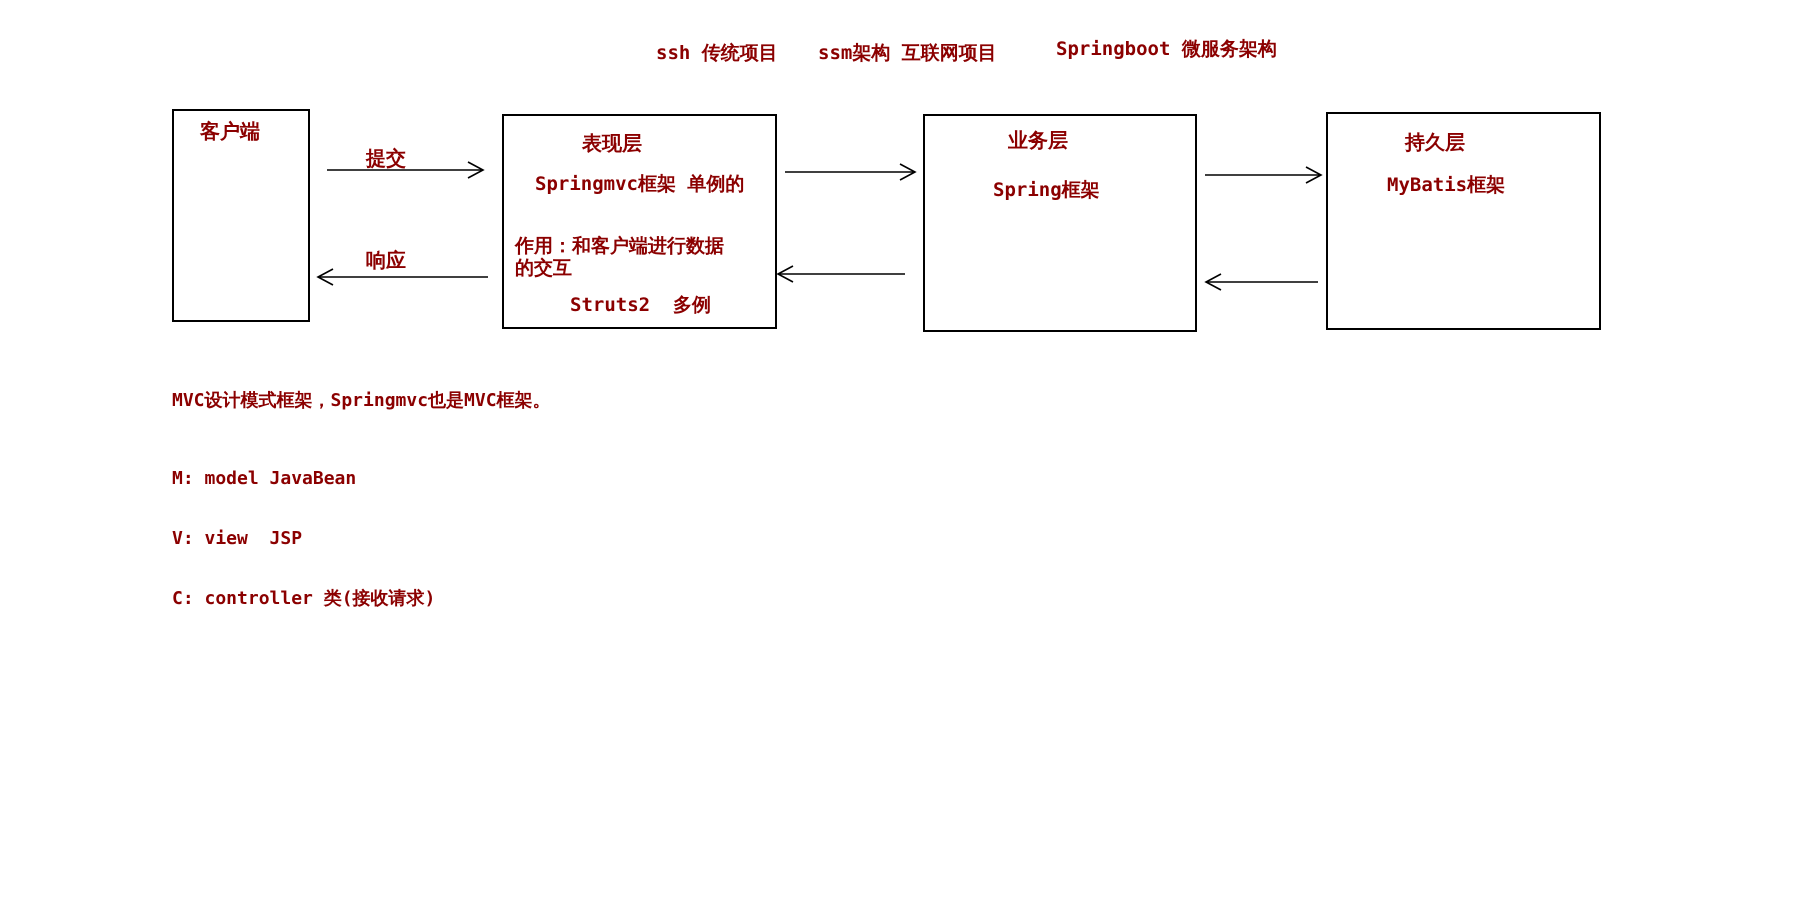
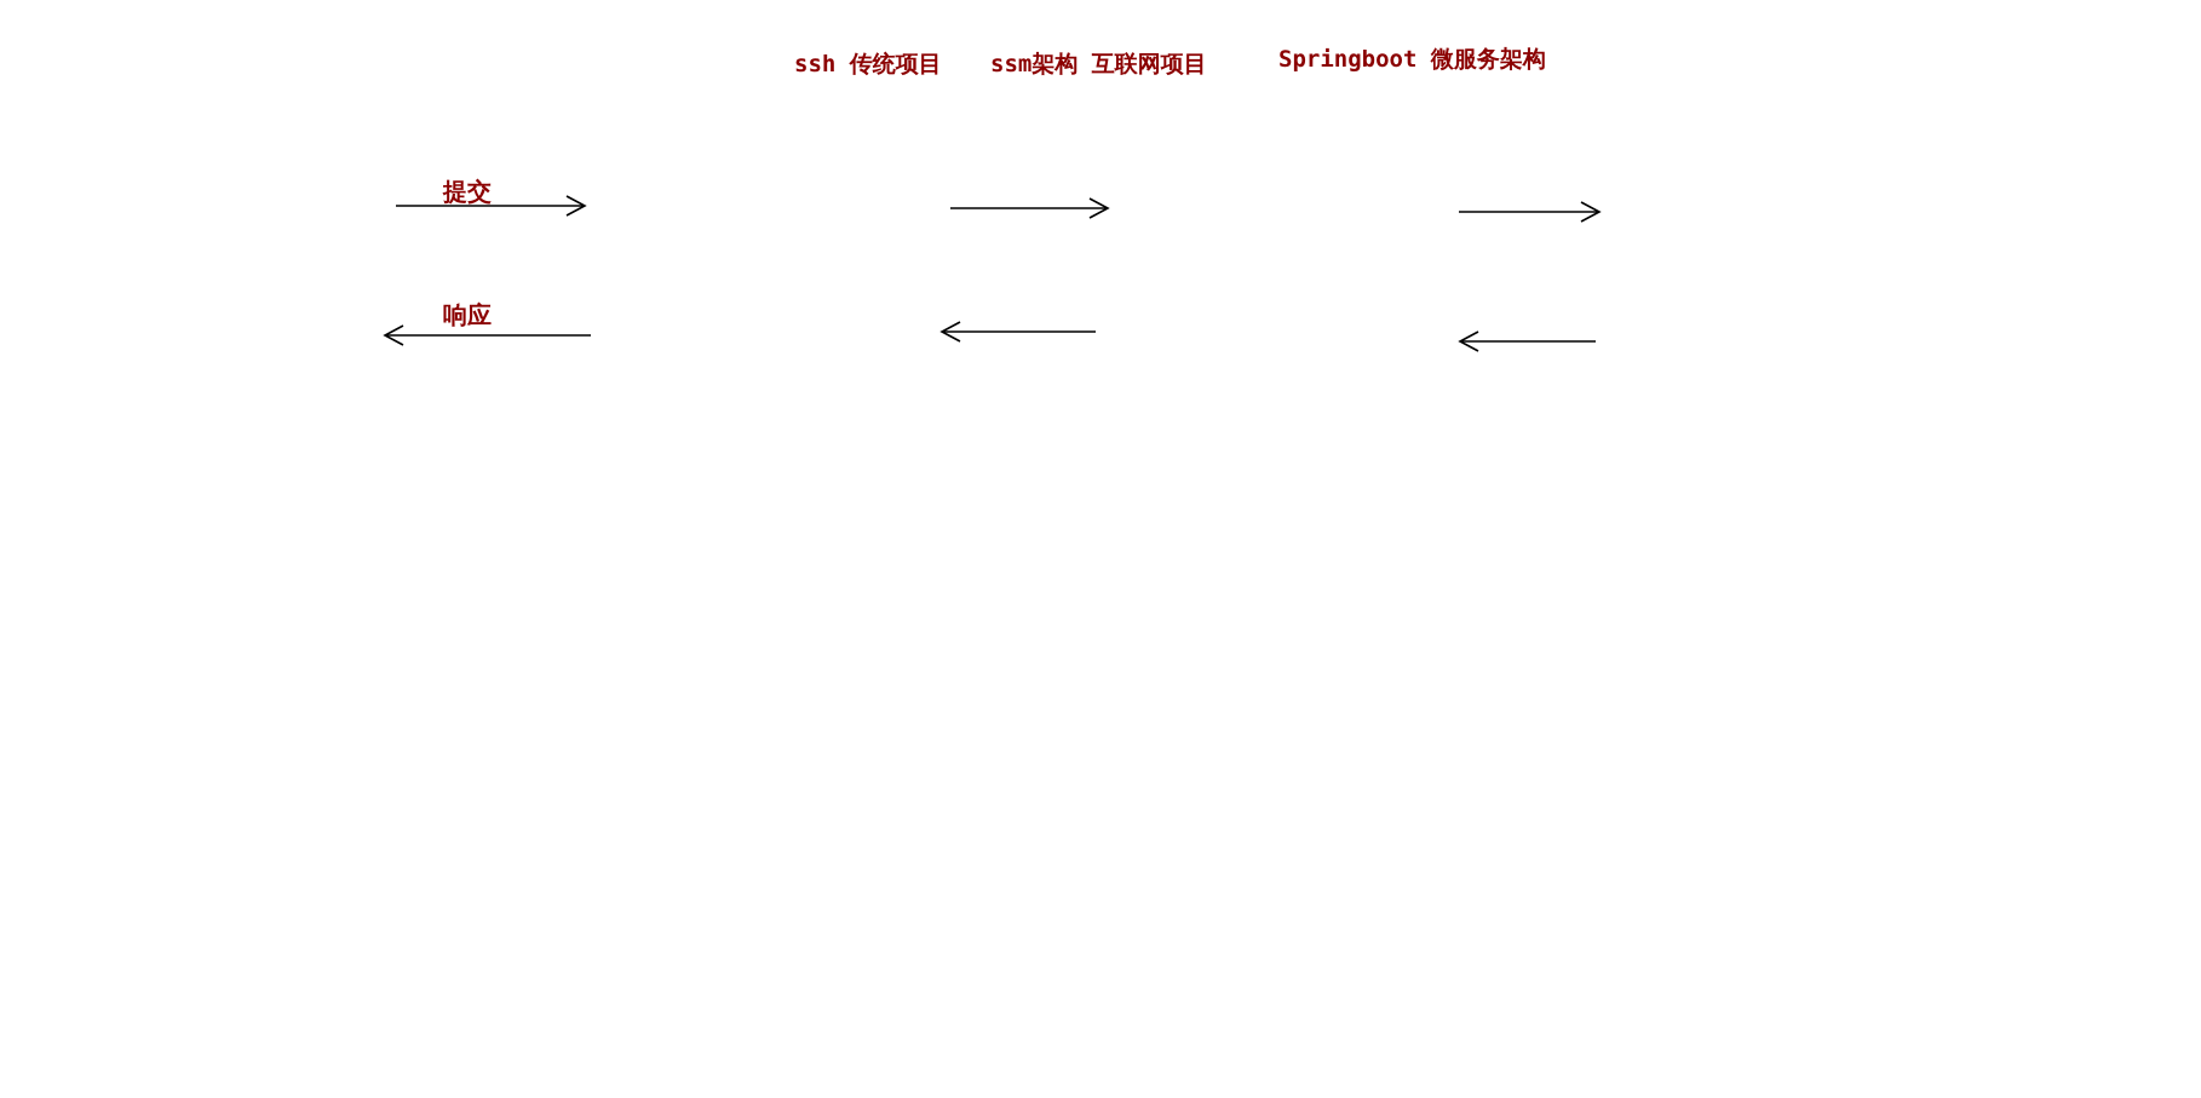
  ssh 传统项目
  ssm架构 互联网项目
  Springboot 微服务架构
  提交
  响应
- 客户端
- 表现层
- Springmvc框架 单例的
- 作用：和客户端进行数据
- 的交互
- Struts2 多例
- 业务层
- Spring框架
- 持久层
- MyBatis框架
- MVC设计模式框架，Springmvc也是MVC框架。
- M: model JavaBean
- V: view JSP
- C: controller 类(接收请求)
